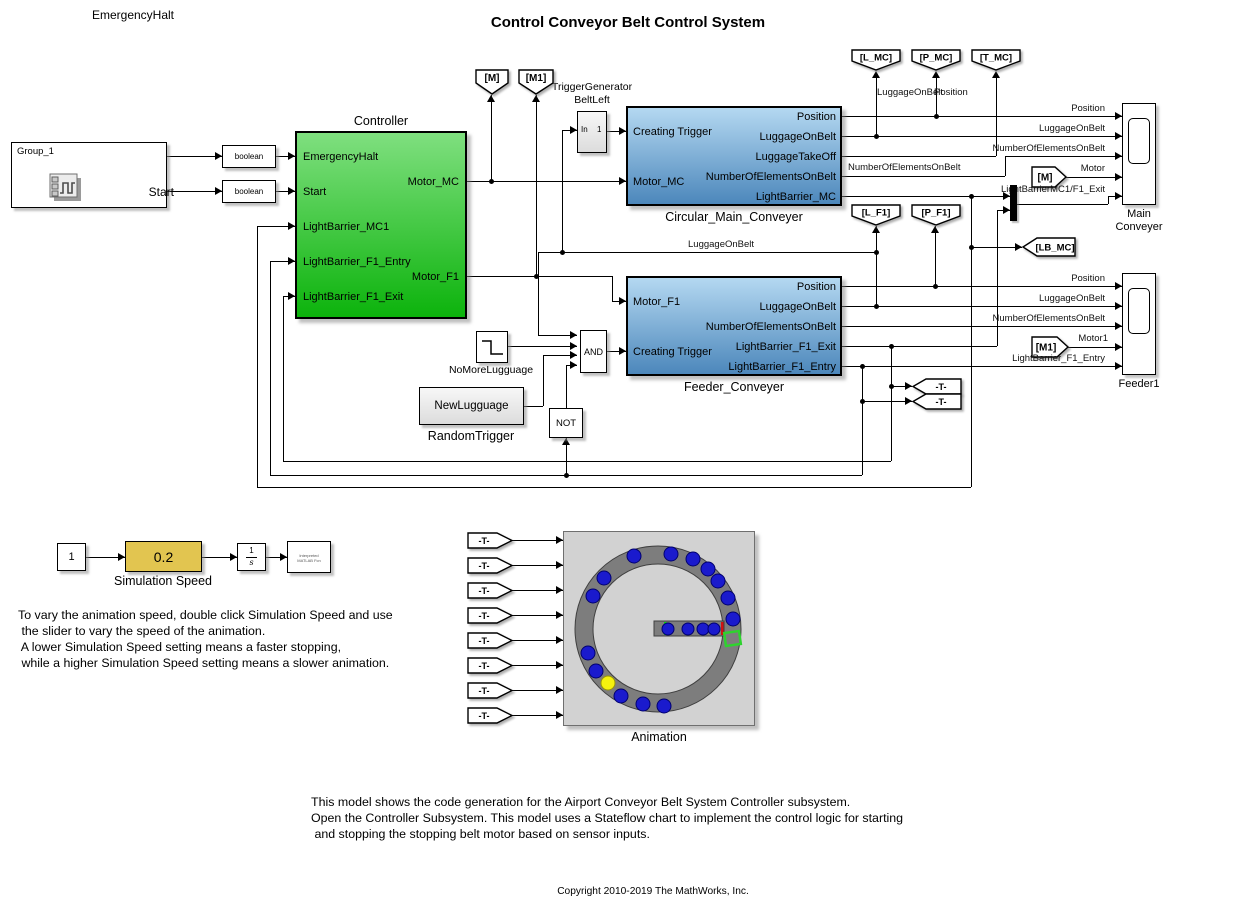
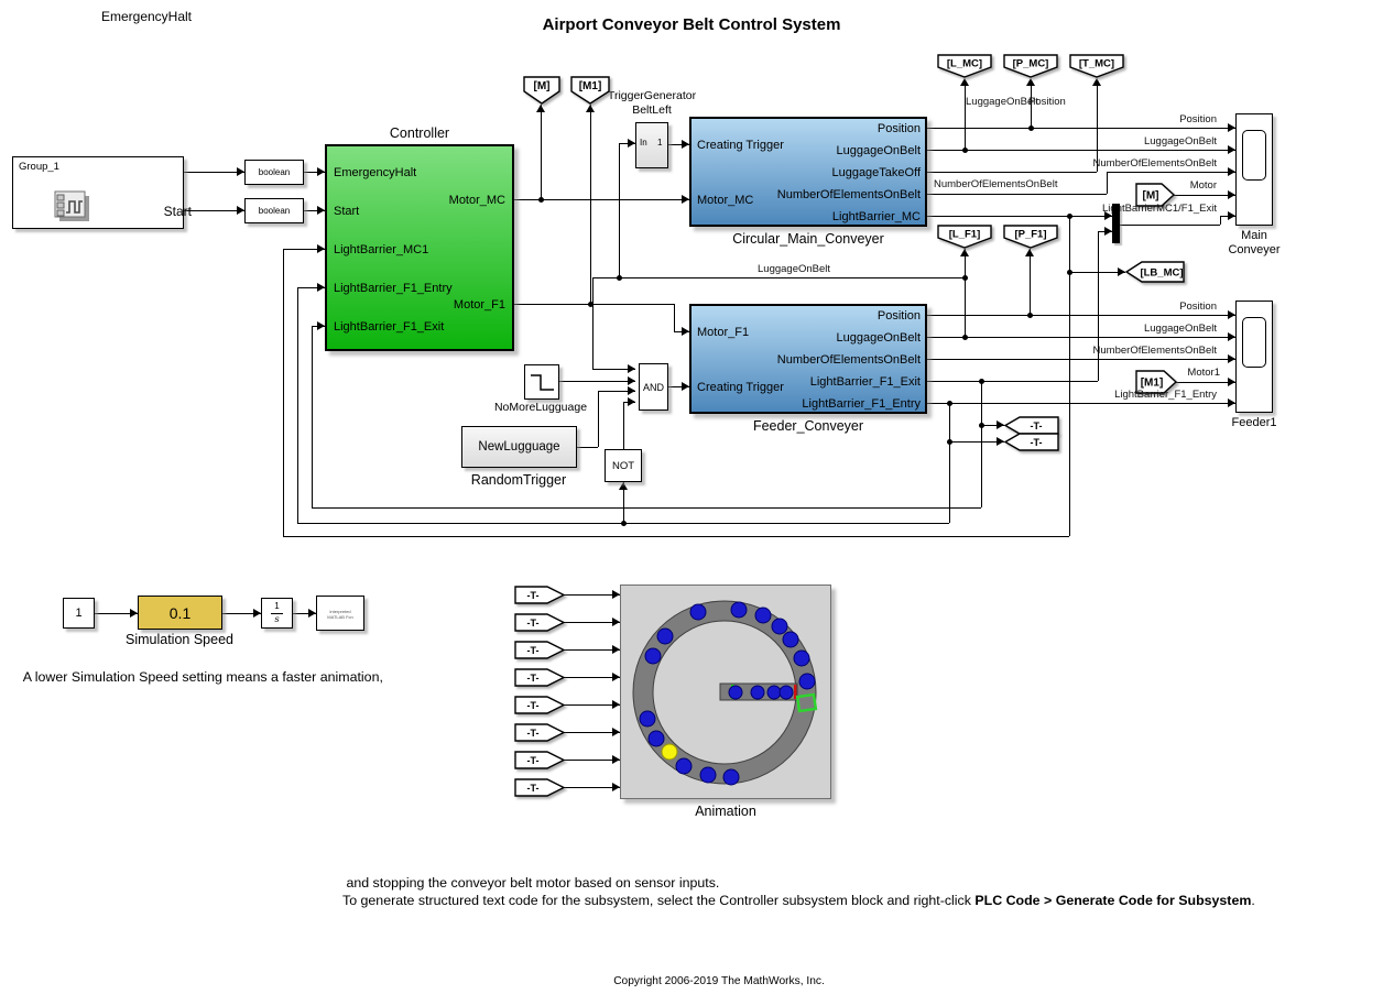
- Control Conveyor Belt Control System
+ Airport Conveyor Belt Control System
  Group_1
  EmergencyHalt
  Start
  boolean
  boolean
  Controller
  EmergencyHalt
  Start
  LightBarrier_MC1
  LightBarrier_F1_Entry
  LightBarrier_F1_Exit
  Motor_MC
  Motor_F1
  TriggerGenerator
  BeltLeft
  In
  1
  Creating Trigger
  Motor_MC
  Position
  LuggageOnBelt
  LuggageTakeOff
  NumberOfElementsOnBelt
  LightBarrier_MC
  Circular_Main_Conveyer
  Motor_F1
  Creating Trigger
  Position
  LuggageOnBelt
  NumberOfElementsOnBelt
  LightBarrier_F1_Exit
  LightBarrier_F1_Entry
  Feeder_Conveyer
  [M]
  [M1]
  [L_MC]
  [P_MC]
  [T_MC]
  [L_F1]
  [P_F1]
  [M]
  [M1]
  [LB_MC]
  -T-
  -T-
  LuggageOnBelt
  Position
  Position
  LuggageOnBelt
  NumberOfElementsOnBelt
  Motor
  LitBarrierMC1/F1_Exit
  NumberOfElementsOnBelt
  LuggageOnBelt
  Position
  LuggageOnBelt
  NumberOfElementsOnBelt
  Motor1
  LightBarrier_F1_Entry
  Main
  Conveyer
  Feeder1
  NoMoreLugguage
  AND
  NOT
  NewLugguage
  RandomTrigger
  1
- 0.2
+ 0.1
  Simulation Speed
  1
  s
- To vary the animation speed, double click Simulation Speed and use
- the slider to vary the speed of the animation.
- A lower Simulation Speed setting means a faster stopping,
+ A lower Simulation Speed setting means a faster animation,
- while a higher Simulation Speed setting means a slower animation.
  -T-
  -T-
  -T-
  -T-
  -T-
  -T-
  -T-
  -T-
  Animation
- This model shows the code generation for the Airport Conveyor Belt System Controller subsystem.
- Open the Controller Subsystem. This model uses a Stateflow chart to implement the control logic for starting
- and stopping the stopping belt motor based on sensor inputs.
+ and stopping the conveyor belt motor based on sensor inputs.
+ To generate structured text code for the subsystem, select the Controller subsystem block and right-click PLC Code > Generate Code for Subsystem.
- Copyright 2010-2019 The MathWorks, Inc.
+ Copyright 2006-2019 The MathWorks, Inc.
